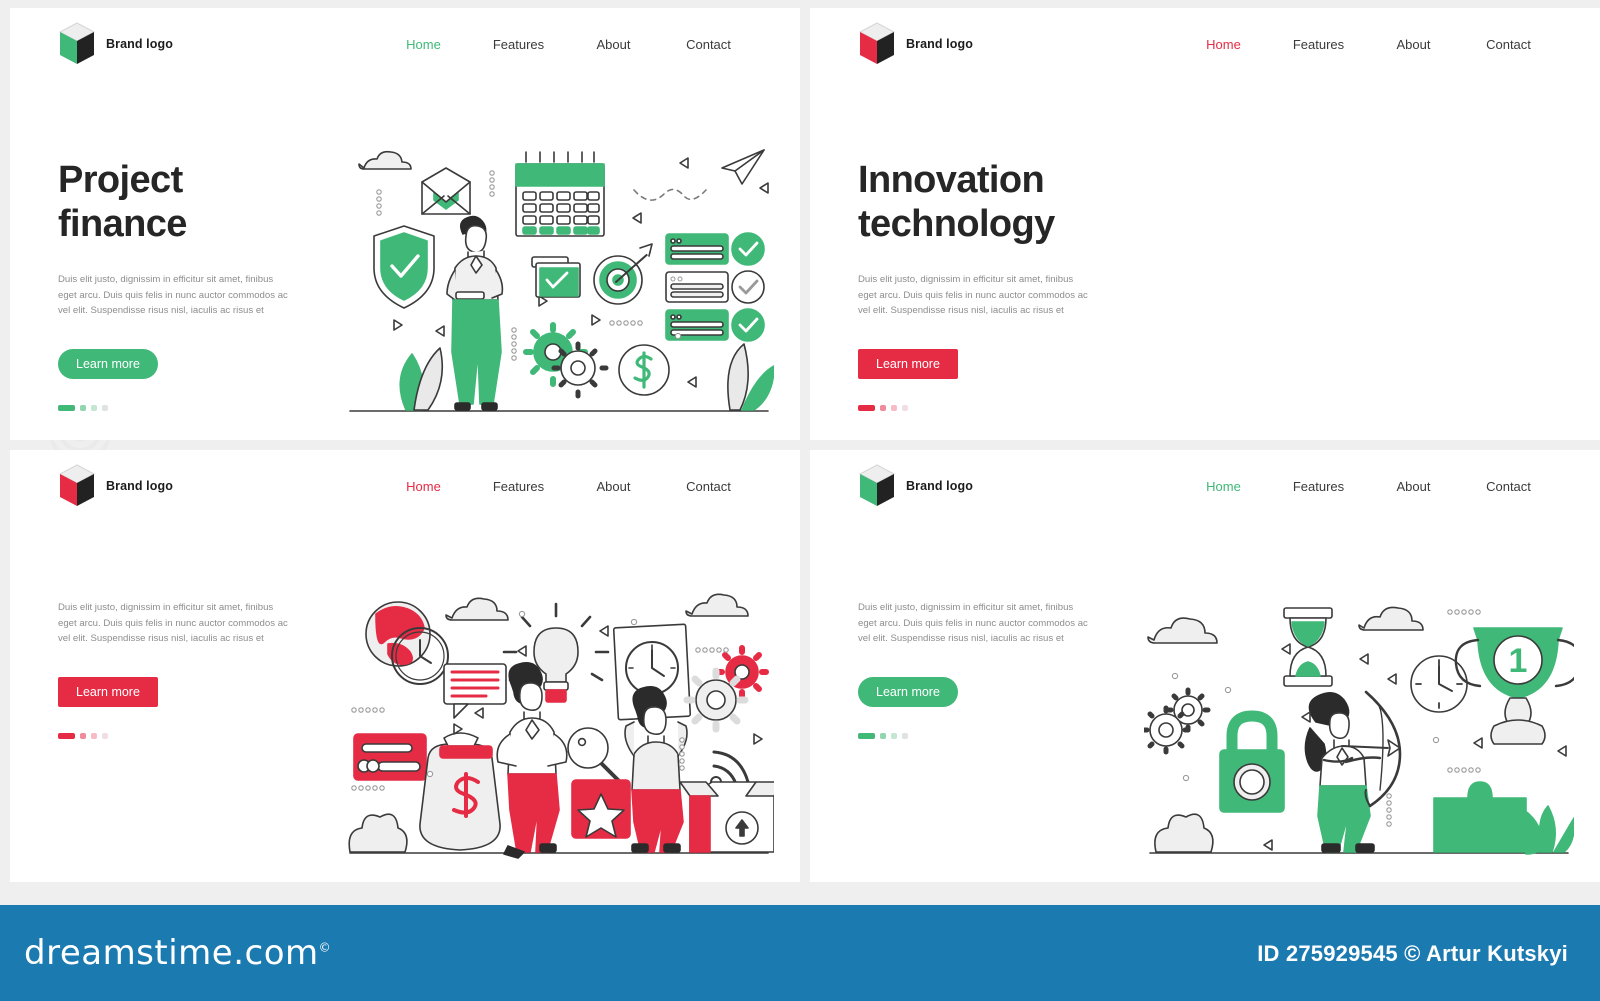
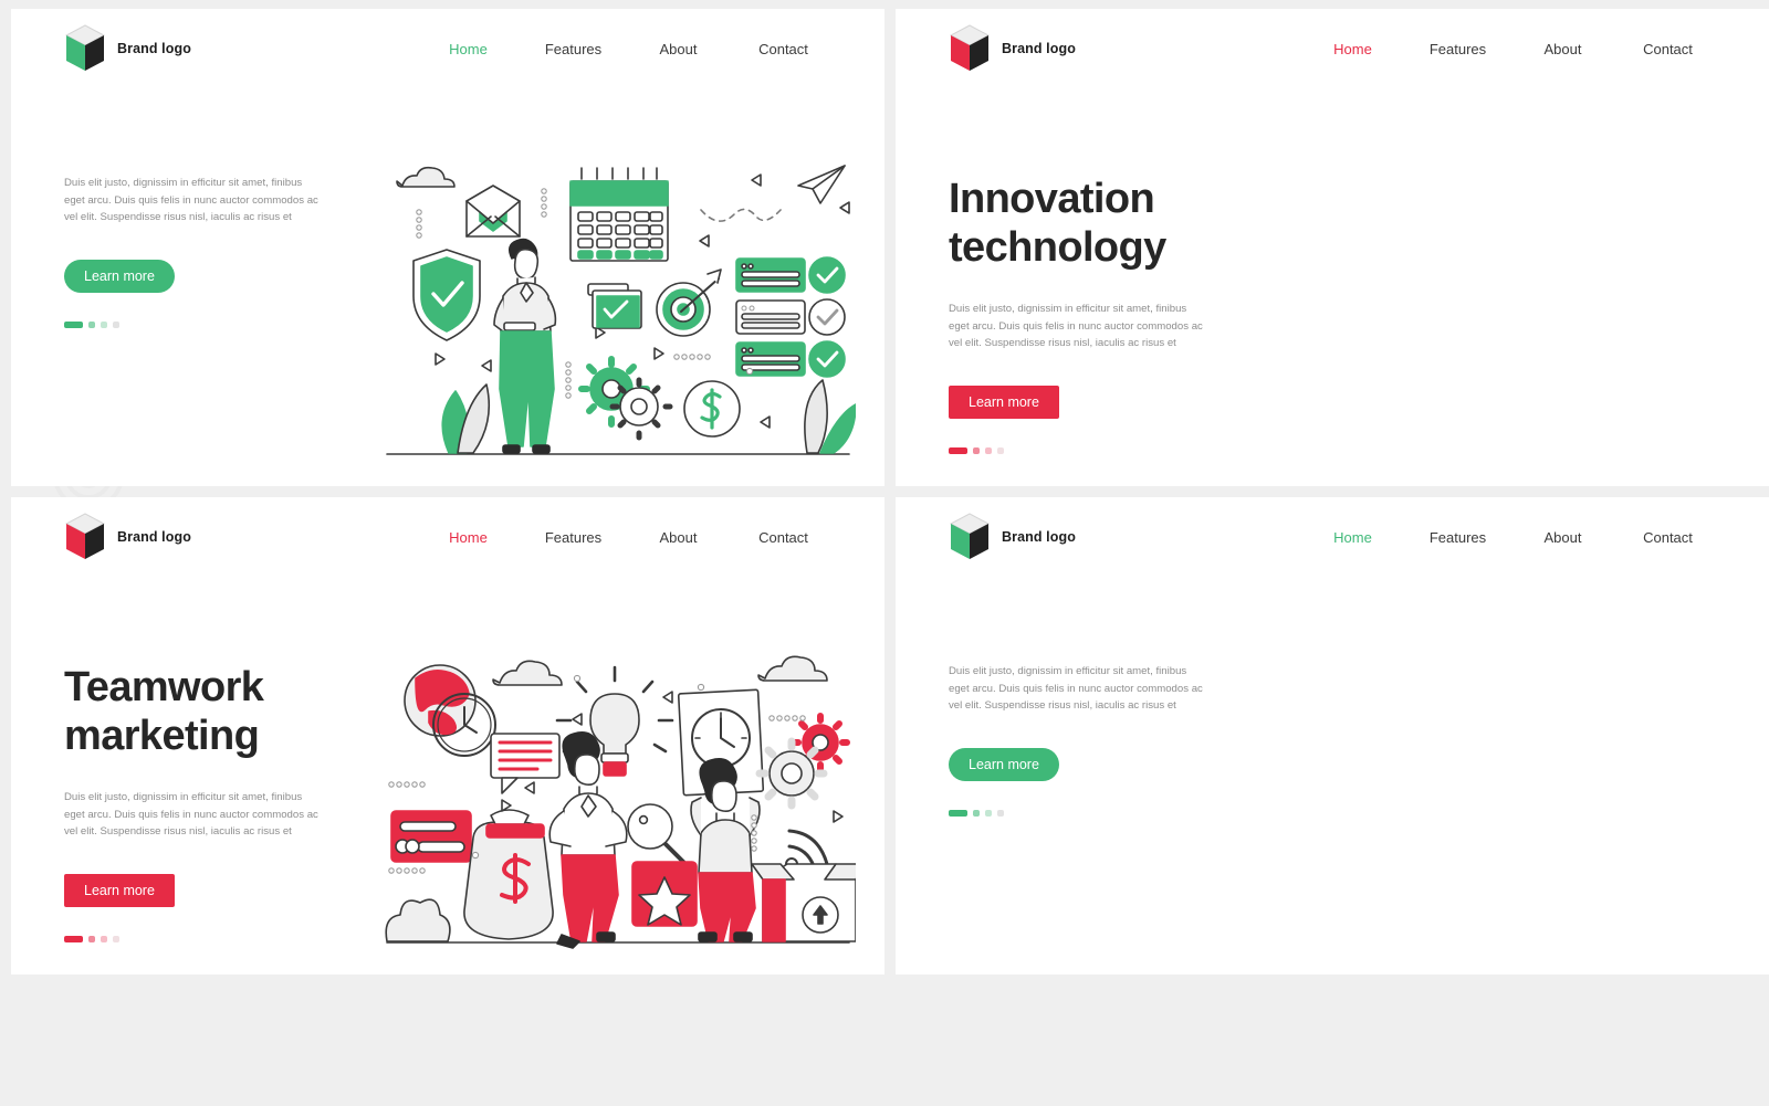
  Brand logo
  Home
  Features
  About
  Contact
- Project
- finance
  Duis elit justo, dignissim in efficitur sit amet, finibus eget arcu. Duis quis felis in nunc auctor commodos ac vel elit. Suspendisse risus nisl, iaculis ac risus et
  Learn more
  Brand logo
  Home
  Features
  About
  Contact
  Innovation
  technology
  Duis elit justo, dignissim in efficitur sit amet, finibus eget arcu. Duis quis felis in nunc auctor commodos ac vel elit. Suspendisse risus nisl, iaculis ac risus et
  Learn more
  Brand logo
  Home
  Features
  About
  Contact
+ Teamwork
+ marketing
  Duis elit justo, dignissim in efficitur sit amet, finibus eget arcu. Duis quis felis in nunc auctor commodos ac vel elit. Suspendisse risus nisl, iaculis ac risus et
  Learn more
  Brand logo
  Home
  Features
  About
  Contact
  Duis elit justo, dignissim in efficitur sit amet, finibus eget arcu. Duis quis felis in nunc auctor commodos ac vel elit. Suspendisse risus nisl, iaculis ac risus et
  Learn more
- 1
- dreamstime.com©
- ID 275929545 © Artur Kutskyi
